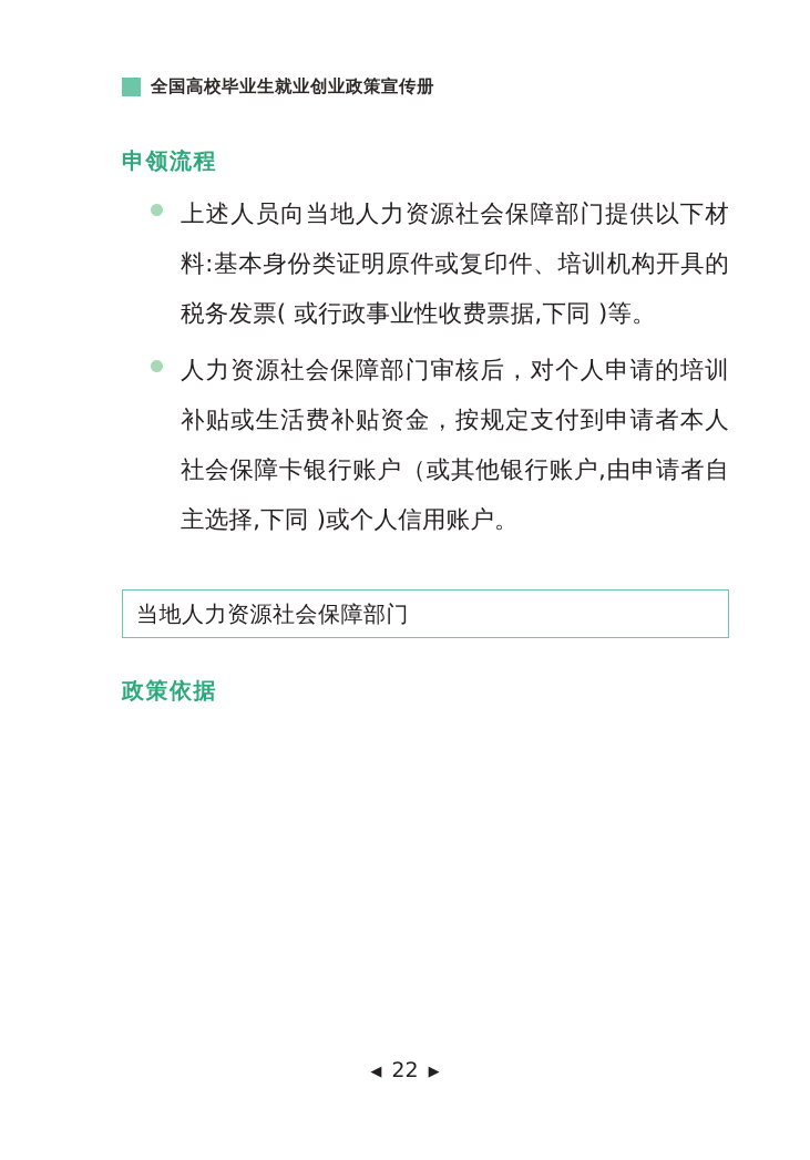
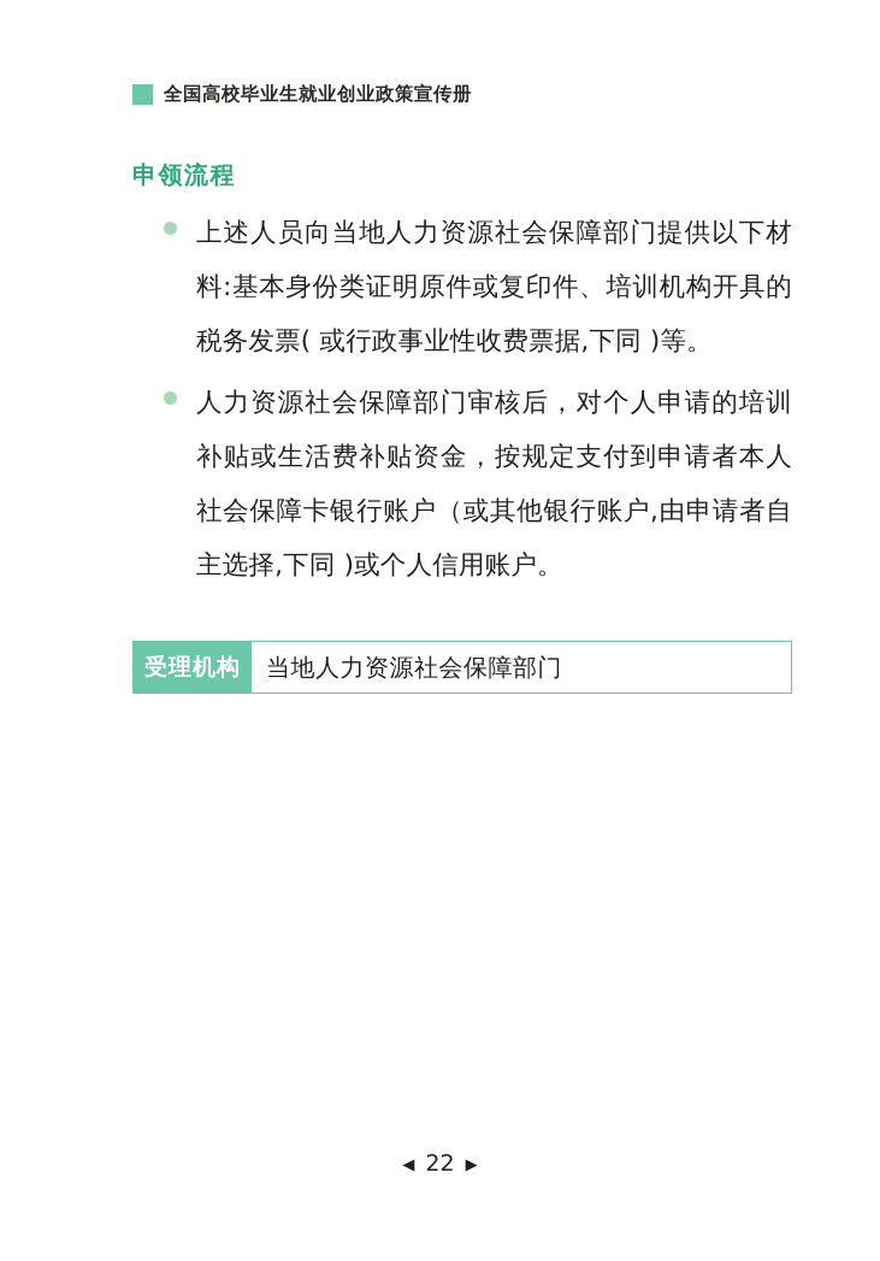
  全国高校毕业生就业创业政策宣传册
  申领流程
  上述人员向当地人力资源社会保障部门提供以下材料:基本身份类证明原件或复印件、培训机构开具的税务发票( 或行政事业性收费票据,下同 )等。
  人力资源社会保障部门审核后，对个人申请的培训补贴或生活费补贴资金，按规定支付到申请者本人社会保障卡银行账户（或其他银行账户,由申请者自主选择,下同 )或个人信用账户。
+ 受理机构
  当地人力资源社会保障部门
- 政策依据
  ◀
  22
  ▶
